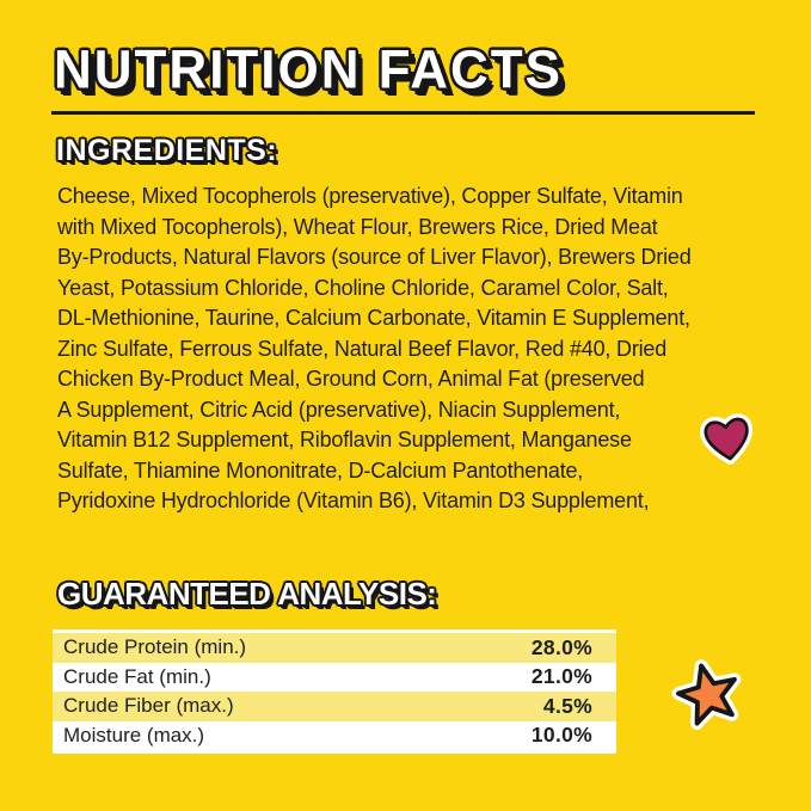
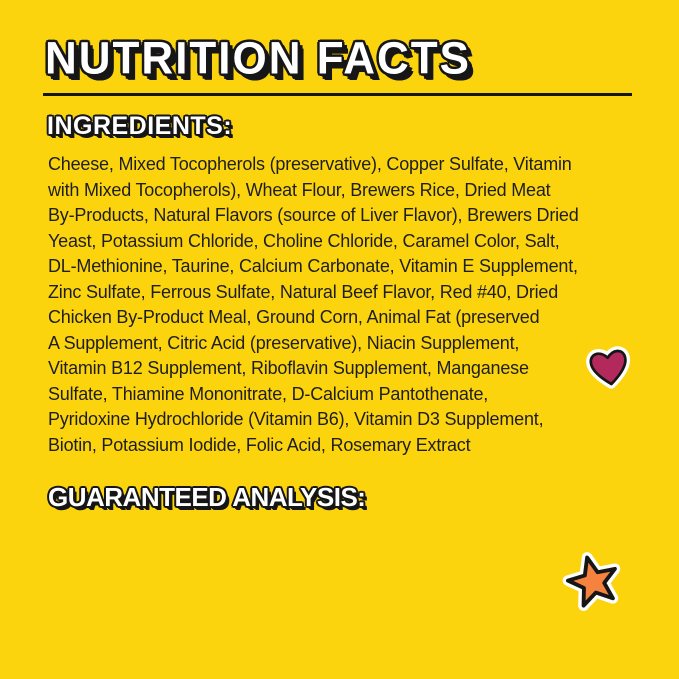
  NUTRITION FACTS
  INGREDIENTS:
  Cheese, Mixed Tocopherols (preservative), Copper Sulfate, Vitamin
  with Mixed Tocopherols), Wheat Flour, Brewers Rice, Dried Meat
  By-Products, Natural Flavors (source of Liver Flavor), Brewers Dried
  Yeast, Potassium Chloride, Choline Chloride, Caramel Color, Salt,
  DL-Methionine, Taurine, Calcium Carbonate, Vitamin E Supplement,
  Zinc Sulfate, Ferrous Sulfate, Natural Beef Flavor, Red #40, Dried
  Chicken By-Product Meal, Ground Corn, Animal Fat (preserved
  A Supplement, Citric Acid (preservative), Niacin Supplement,
  Vitamin B12 Supplement, Riboflavin Supplement, Manganese
  Sulfate, Thiamine Mononitrate, D-Calcium Pantothenate,
  Pyridoxine Hydrochloride (Vitamin B6), Vitamin D3 Supplement,
+ Biotin, Potassium Iodide, Folic Acid, Rosemary Extract
  GUARANTEED ANALYSIS:
- Crude Protein (min.)
- 28.0%
- Crude Fat (min.)
- 21.0%
- Crude Fiber (max.)
- 4.5%
- Moisture (max.)
- 10.0%
